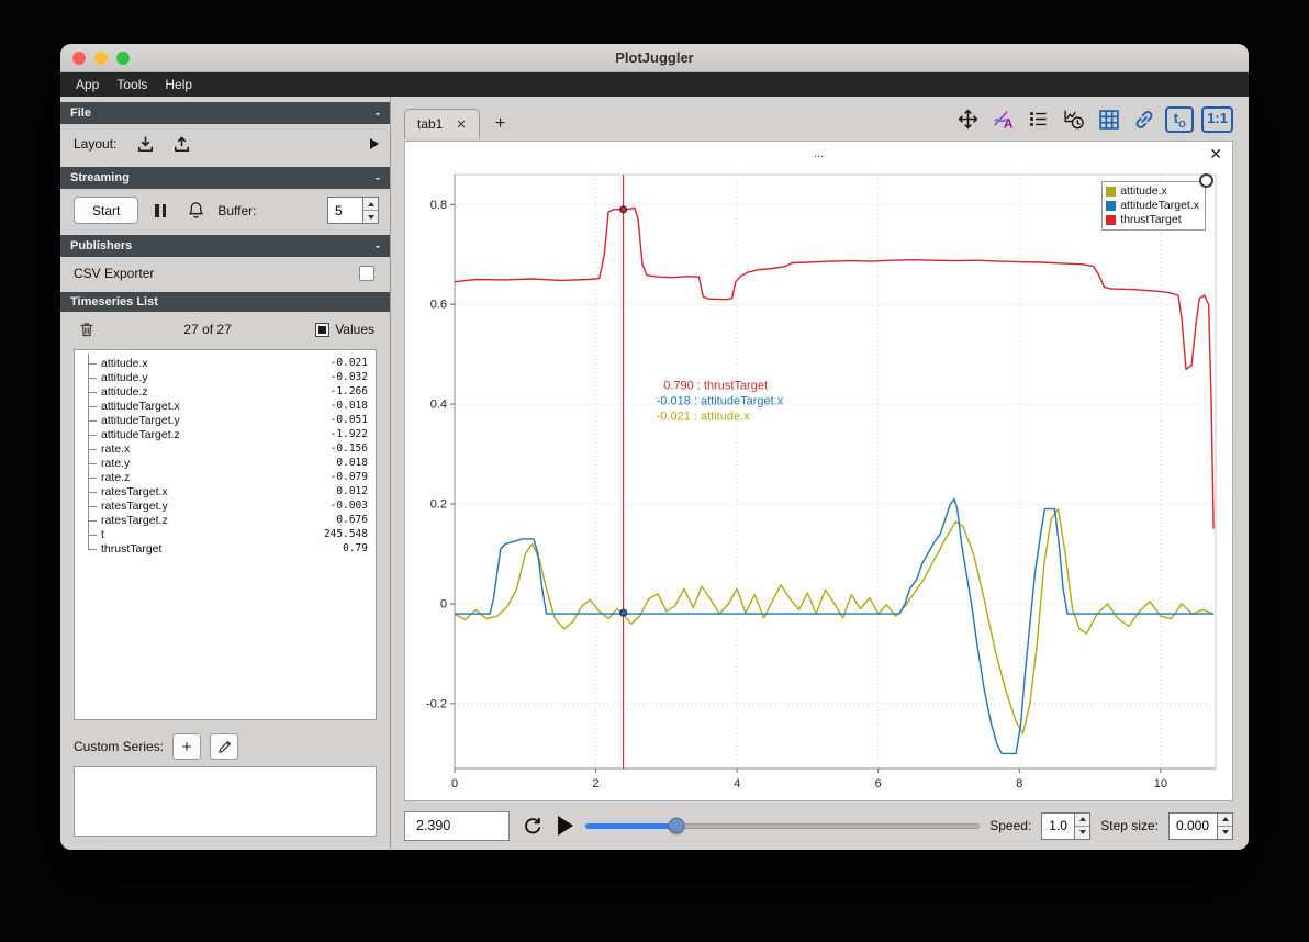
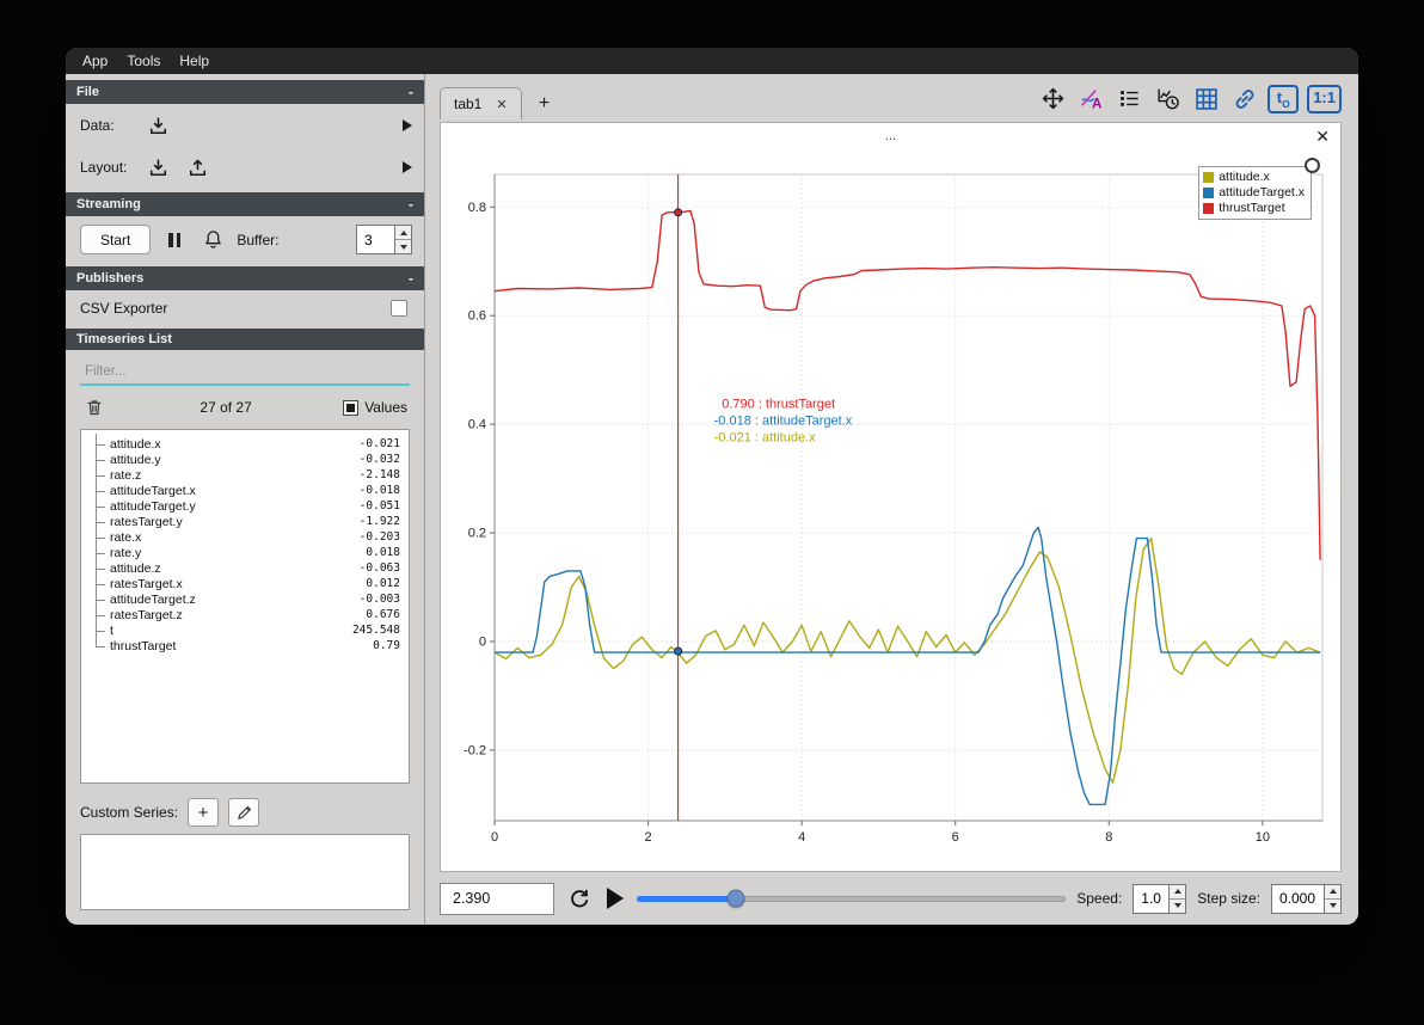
- PlotJuggler
  App
  Tools
  Help
  File
  -
+ Data:
  Layout:
  Streaming
  -
  Start
  Buffer:
- 5
+ 3
  Publishers
  -
  CSV Exporter
  Timeseries List
+ Filter...
  27 of 27
  Values
  attitude.x
  -0.021
  attitude.y
  -0.032
- attitude.z
+ rate.z
- -1.266
+ -2.148
  attitudeTarget.x
  -0.018
  attitudeTarget.y
  -0.051
- attitudeTarget.z
+ ratesTarget.y
  -1.922
  rate.x
- -0.156
+ -0.203
  rate.y
  0.018
- rate.z
+ attitude.z
- -0.079
+ -0.063
  ratesTarget.x
  0.012
- ratesTarget.y
+ attitudeTarget.z
  -0.003
  ratesTarget.z
  0.676
  t
  245.548
  thrustTarget
  0.79
  Custom Series:
  +
  tab1
  ✕
  +
  A
  t
  O
  1:1
  ...
  ✕
  0
  2
  4
  6
  8
  10
  -0.2
  0
  0.2
  0.4
  0.6
  0.8
  0.790 : thrustTarget
  -0.018 : attitudeTarget.x
  -0.021 : attitude.x
  attitude.x
  attitudeTarget.x
  thrustTarget
  2.390
  Speed:
  1.0
  Step size:
  0.000
